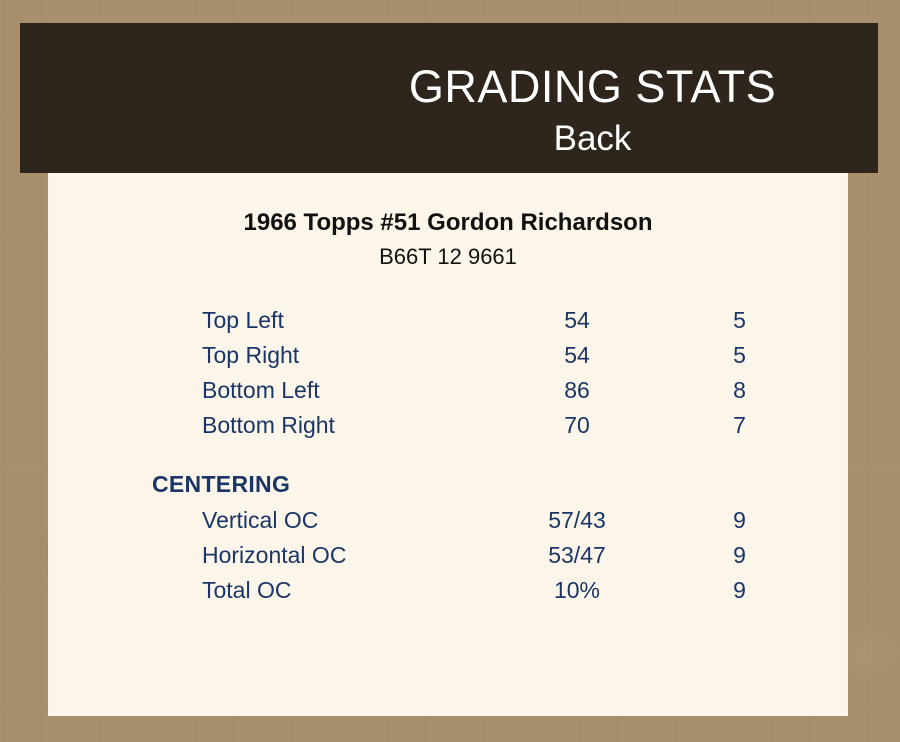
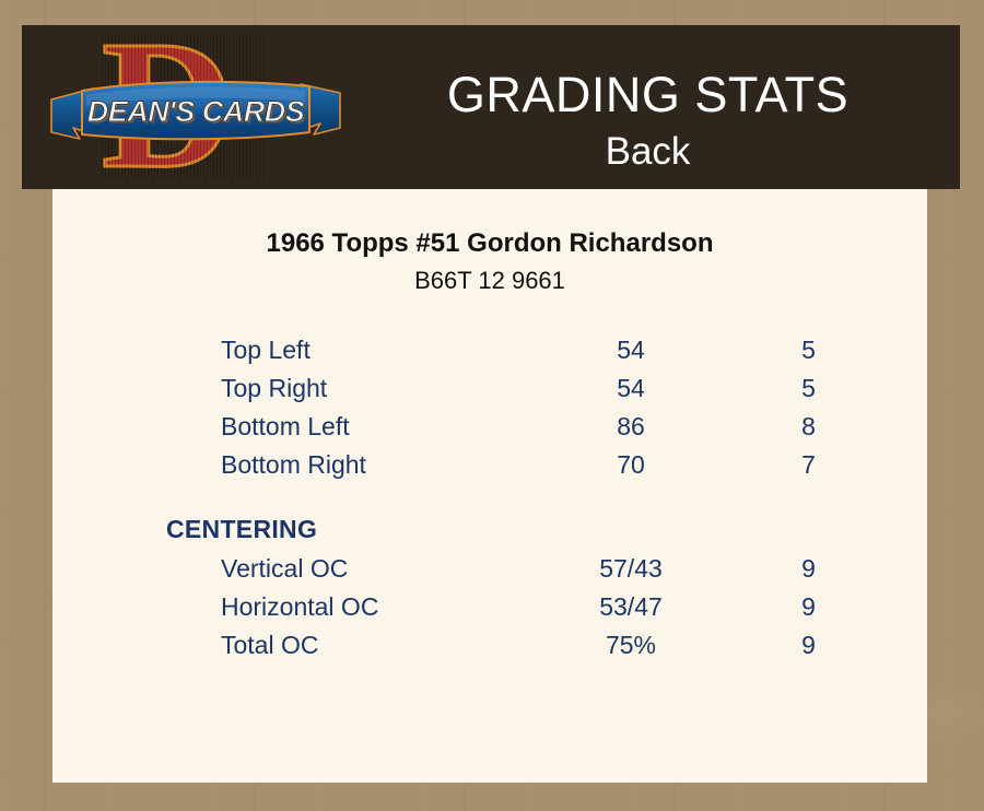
+ DEAN'S CARDS
  GRADING STATS
  Back
  1966 Topps #51 Gordon Richardson
  B66T 12 9661
  Top Left
  54
  5
  Top Right
  54
  5
  Bottom Left
  86
  8
  Bottom Right
  70
  7
  CENTERING
  Vertical OC
  57/43
  9
  Horizontal OC
  53/47
  9
  Total OC
- 10%
+ 75%
  9
